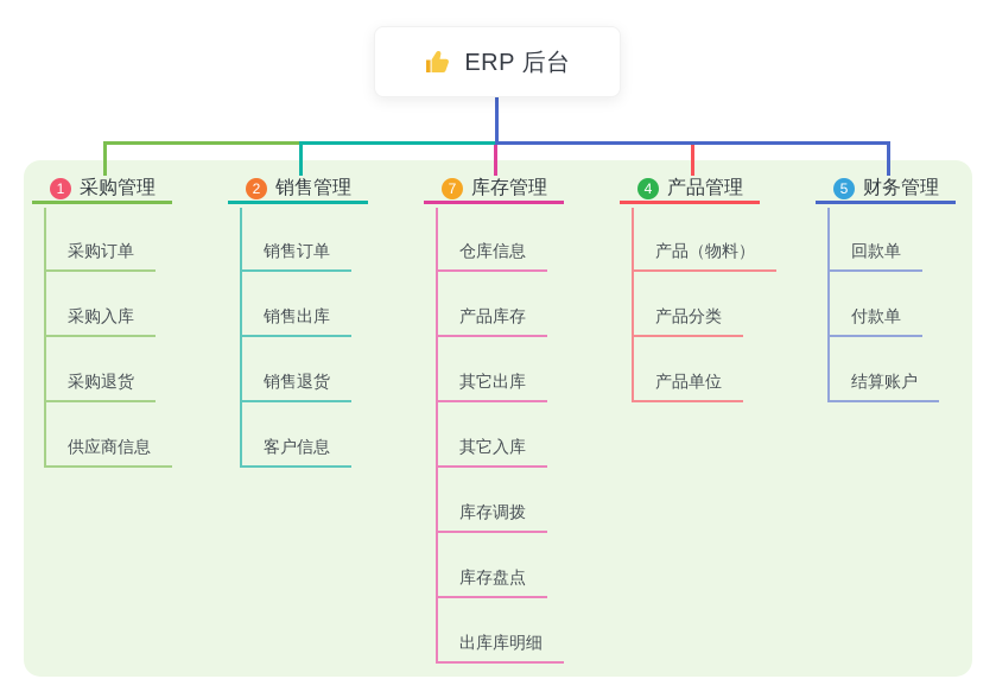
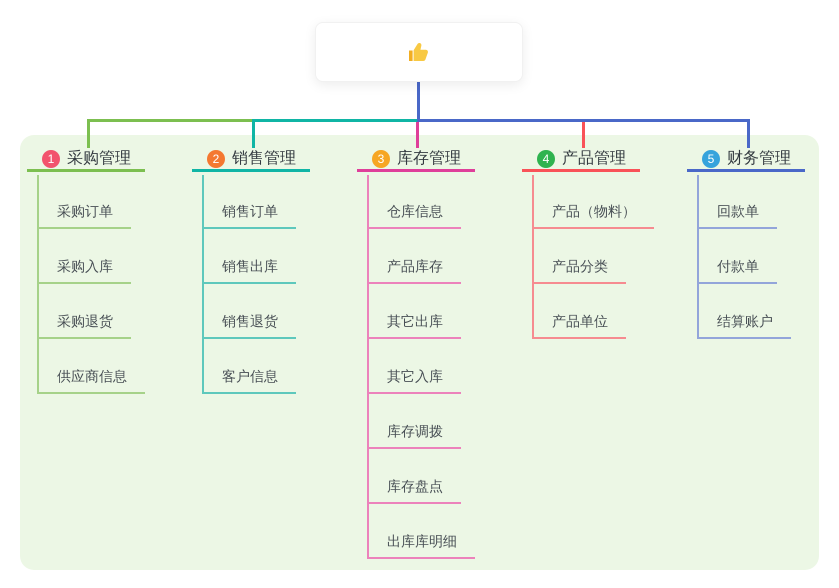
- ERP 后台
  1
  采购管理
  采购订单
  采购入库
  采购退货
  供应商信息
  2
  销售管理
  销售订单
  销售出库
  销售退货
  客户信息
- 7
+ 3
  库存管理
  仓库信息
  产品库存
  其它出库
  其它入库
  库存调拨
  库存盘点
  出库库明细
  4
  产品管理
  产品（物料）
  产品分类
  产品单位
  5
  财务管理
  回款单
  付款单
  结算账户
